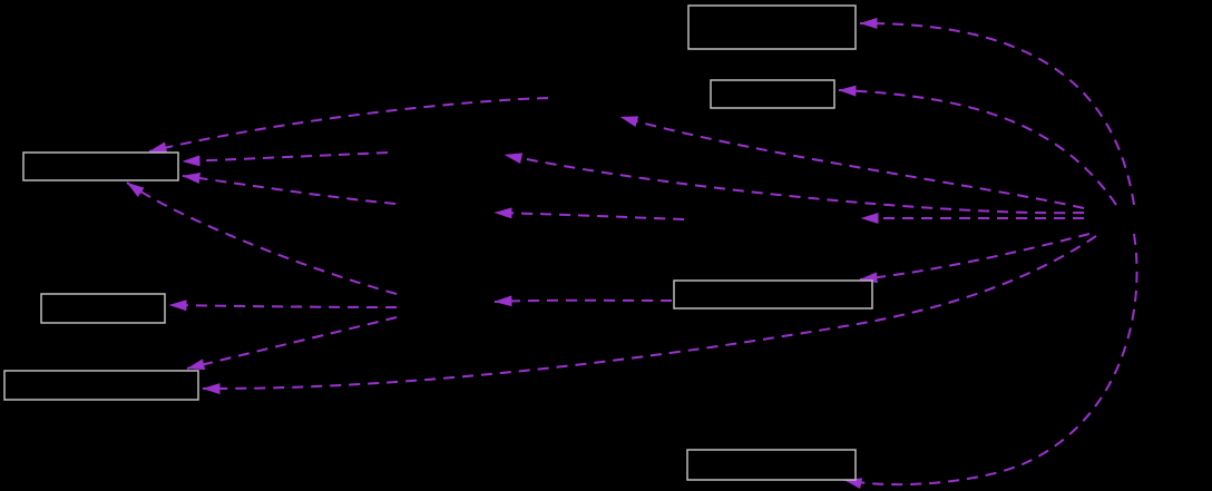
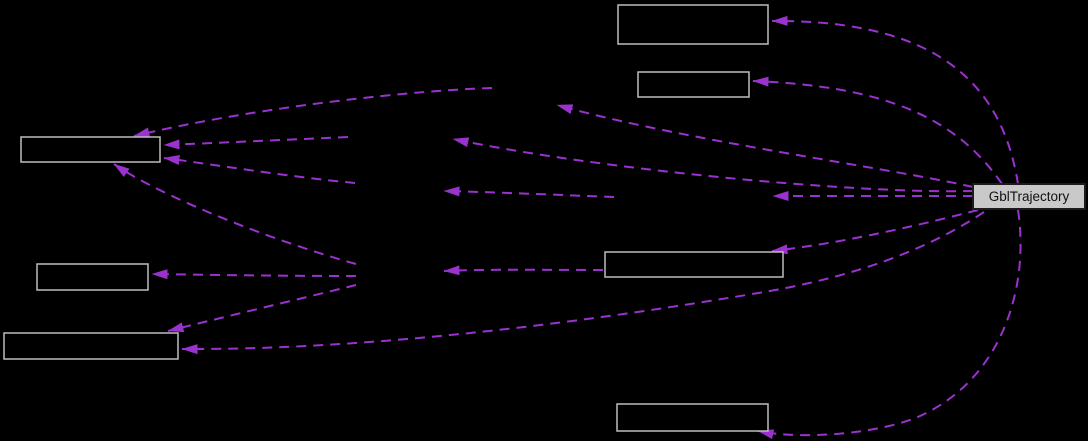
+ GblTrajectory
